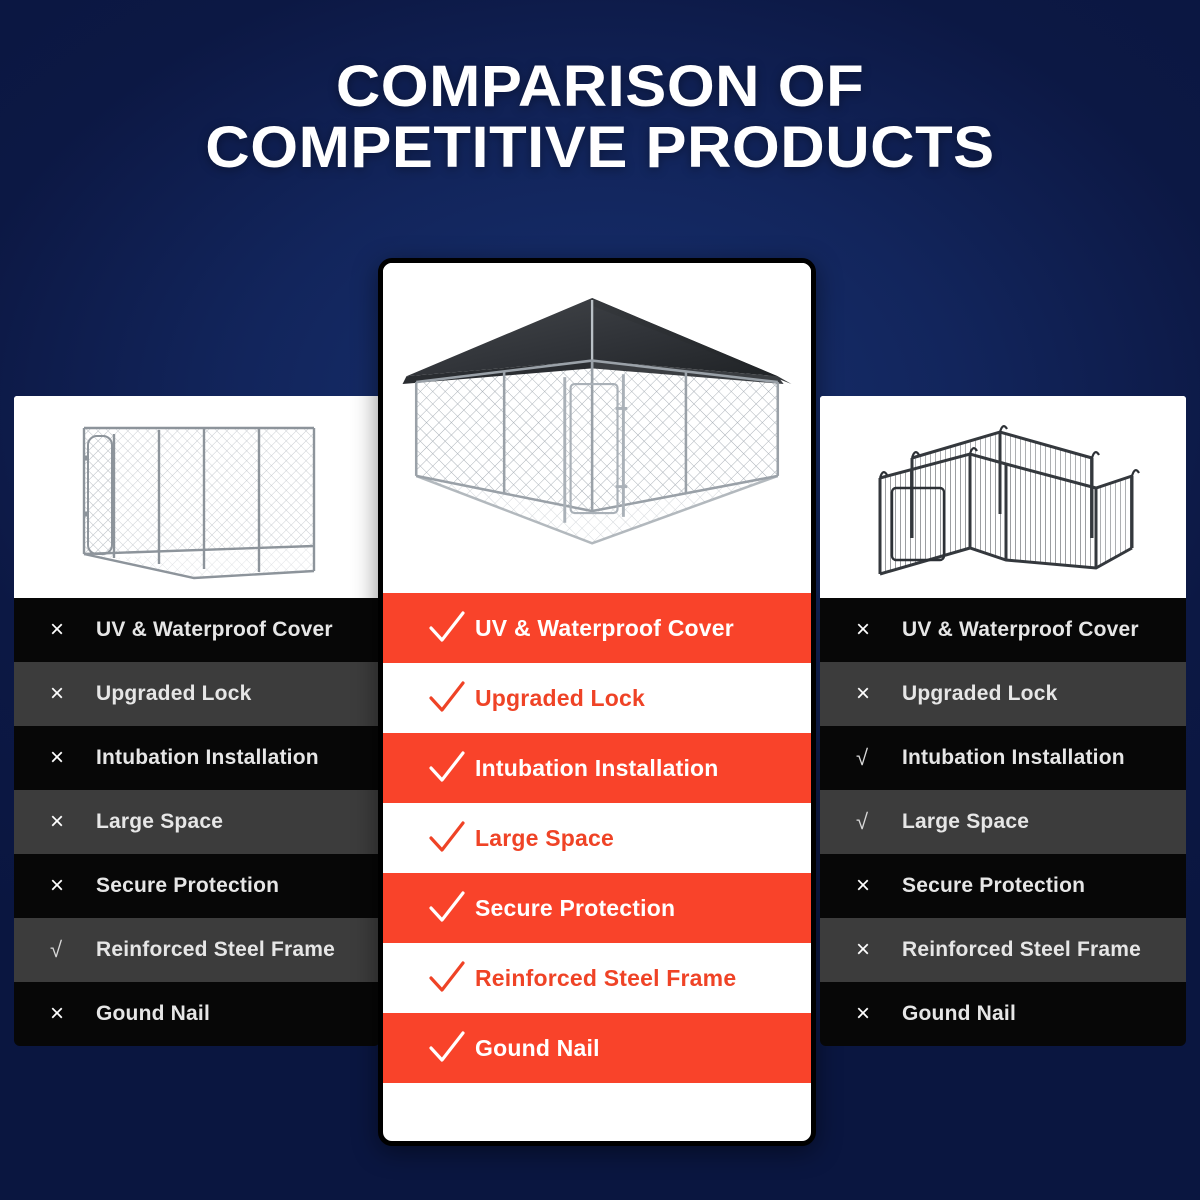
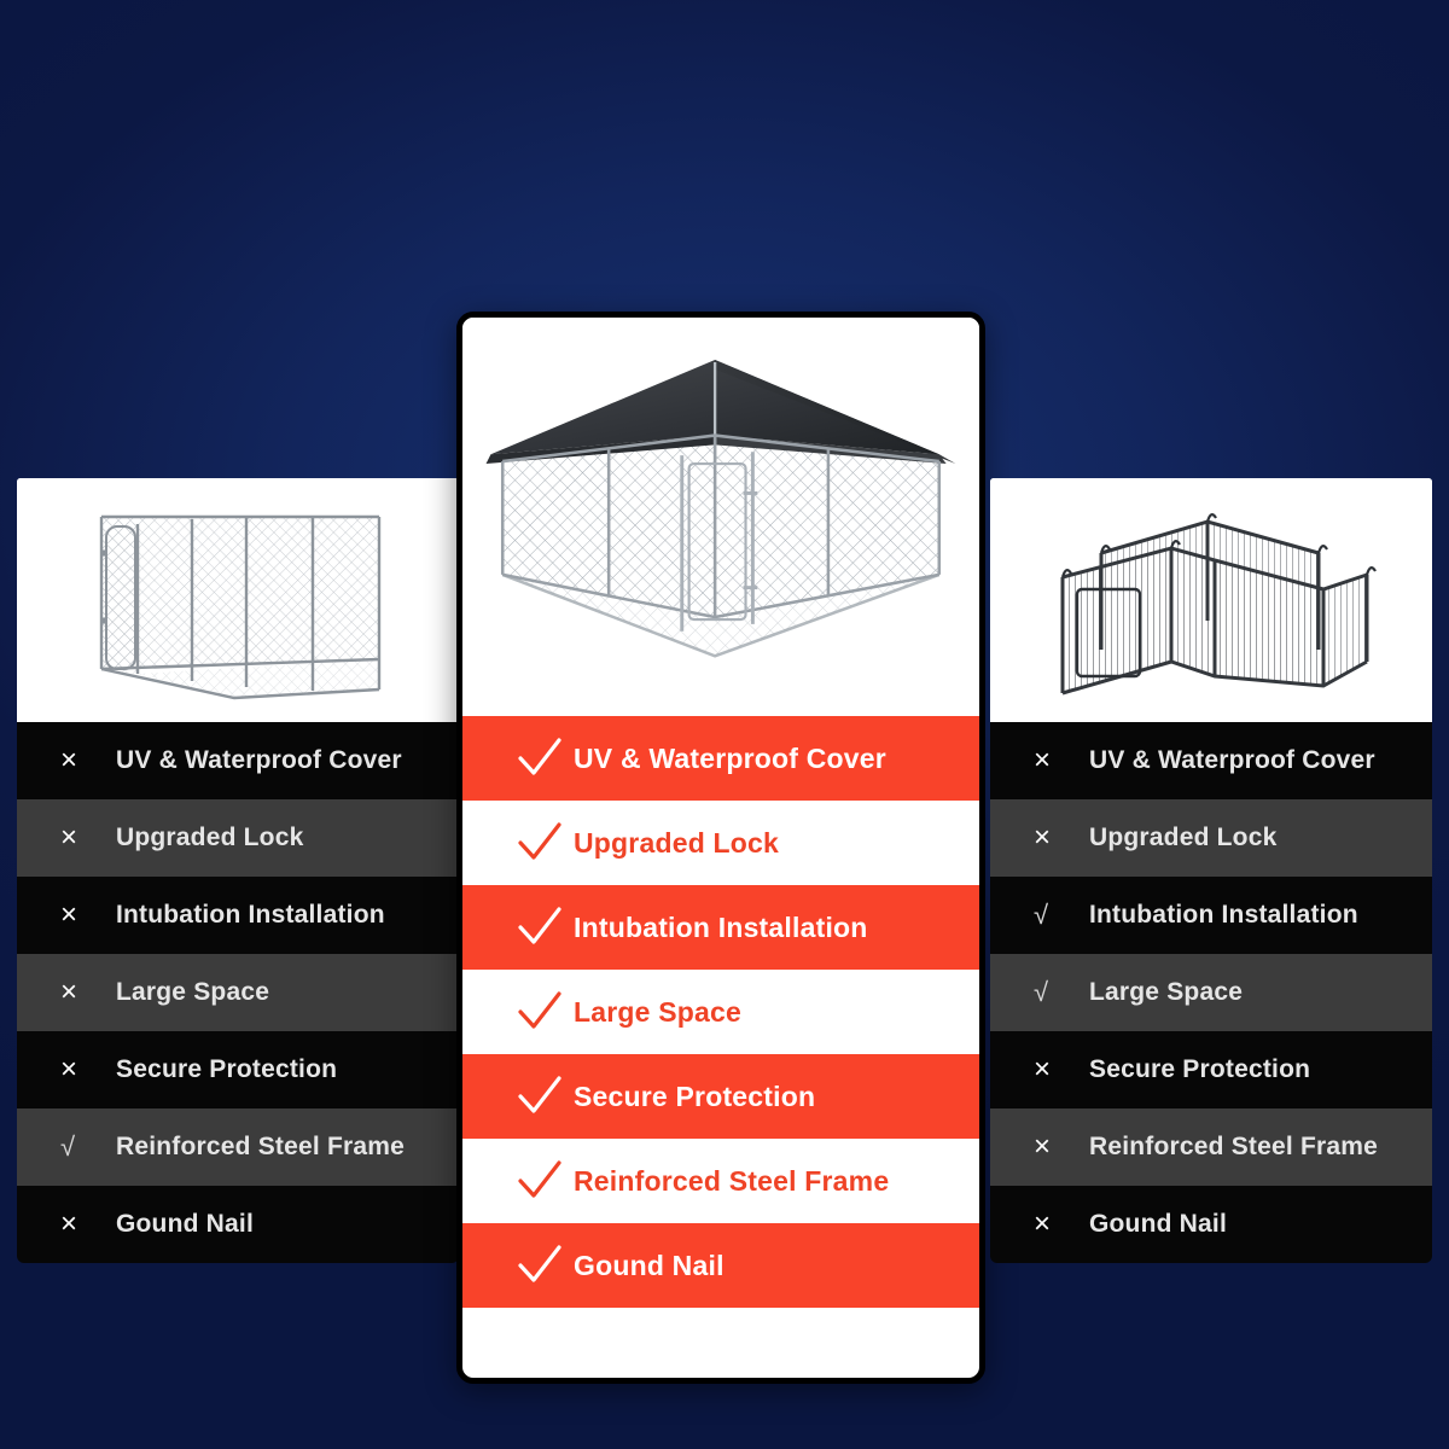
- COMPARISON OF
- COMPETITIVE PRODUCTS
  ×
  UV & Waterproof Cover
  ×
  Upgraded Lock
  ×
  Intubation Installation
  ×
  Large Space
  ×
  Secure Protection
  √
  Reinforced Steel Frame
  ×
  Gound Nail
  UV & Waterproof Cover
  Upgraded Lock
  Intubation Installation
  Large Space
  Secure Protection
  Reinforced Steel Frame
  Gound Nail
  ×
  UV & Waterproof Cover
  ×
  Upgraded Lock
  √
  Intubation Installation
  √
  Large Space
  ×
  Secure Protection
  ×
  Reinforced Steel Frame
  ×
  Gound Nail
